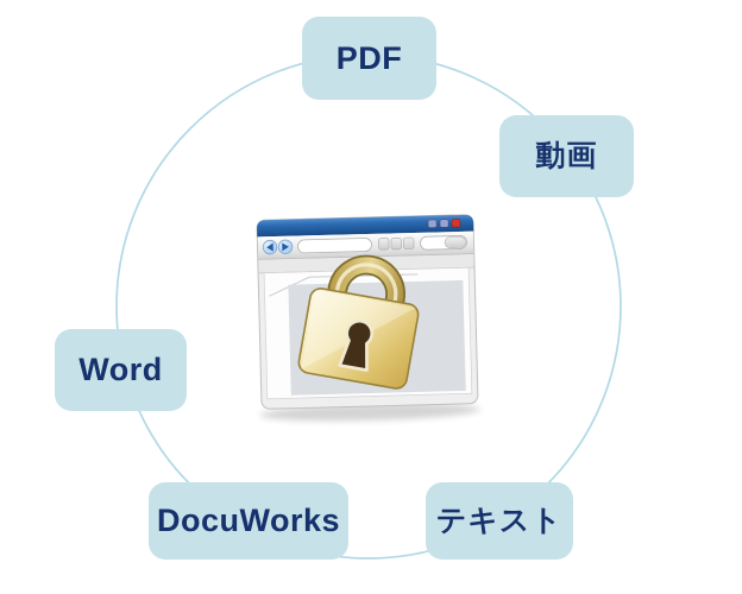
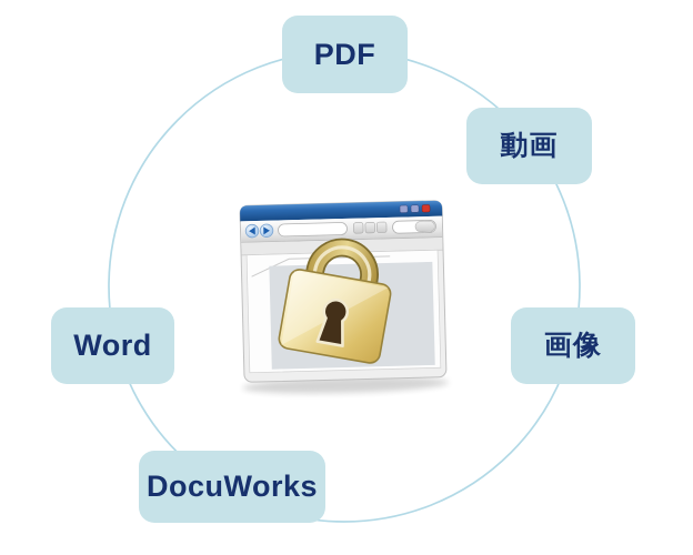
  PDF
  動画
  Word
+ 画像
  DocuWorks
- テキスト
